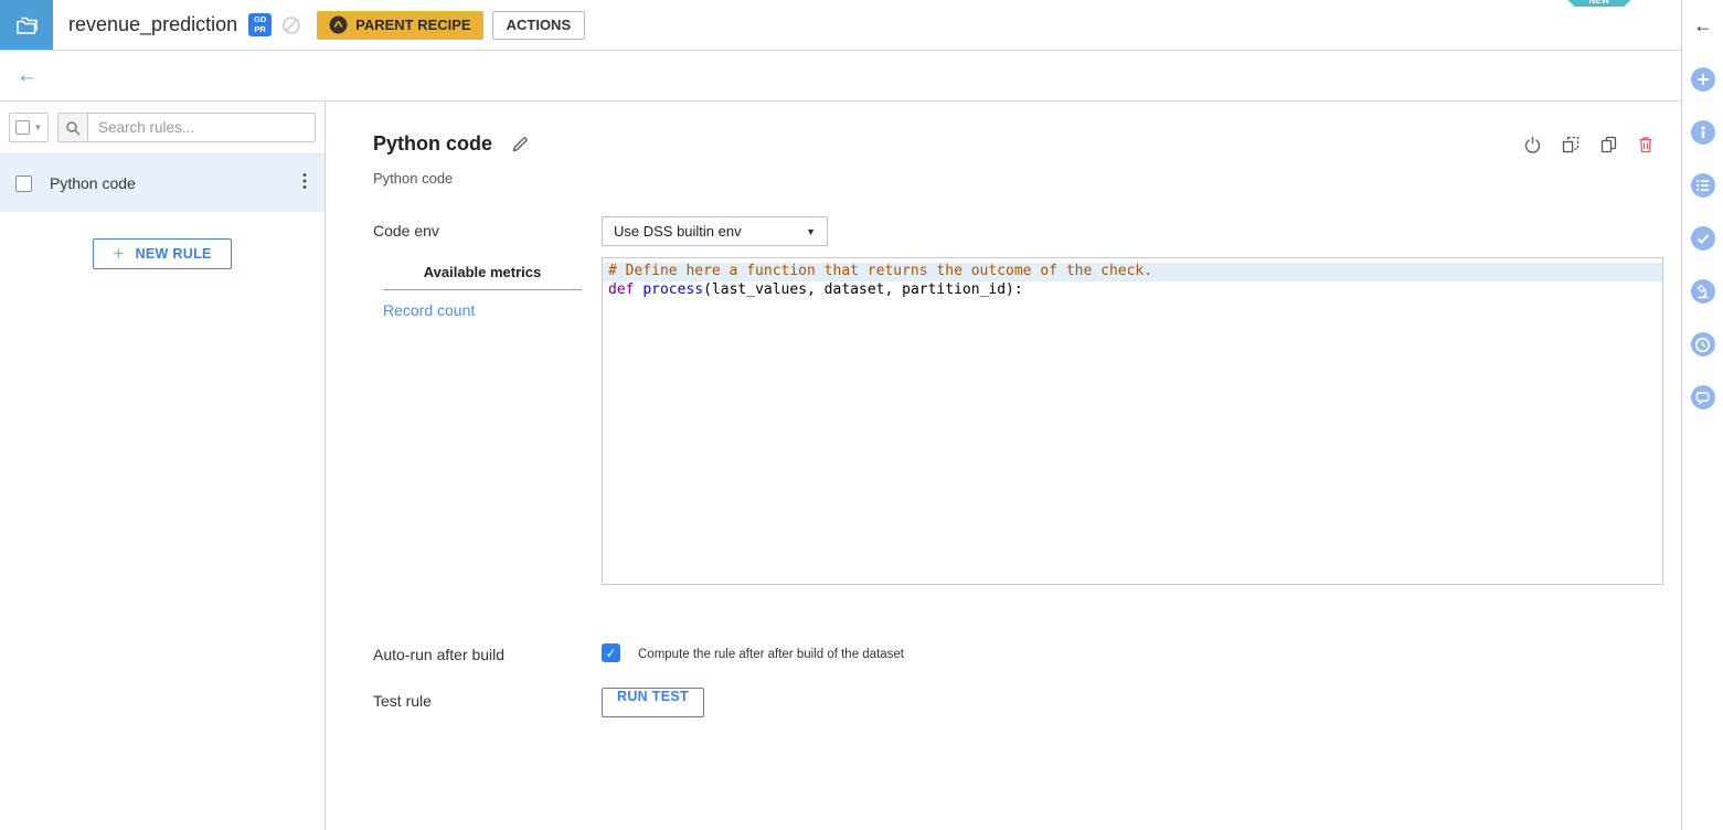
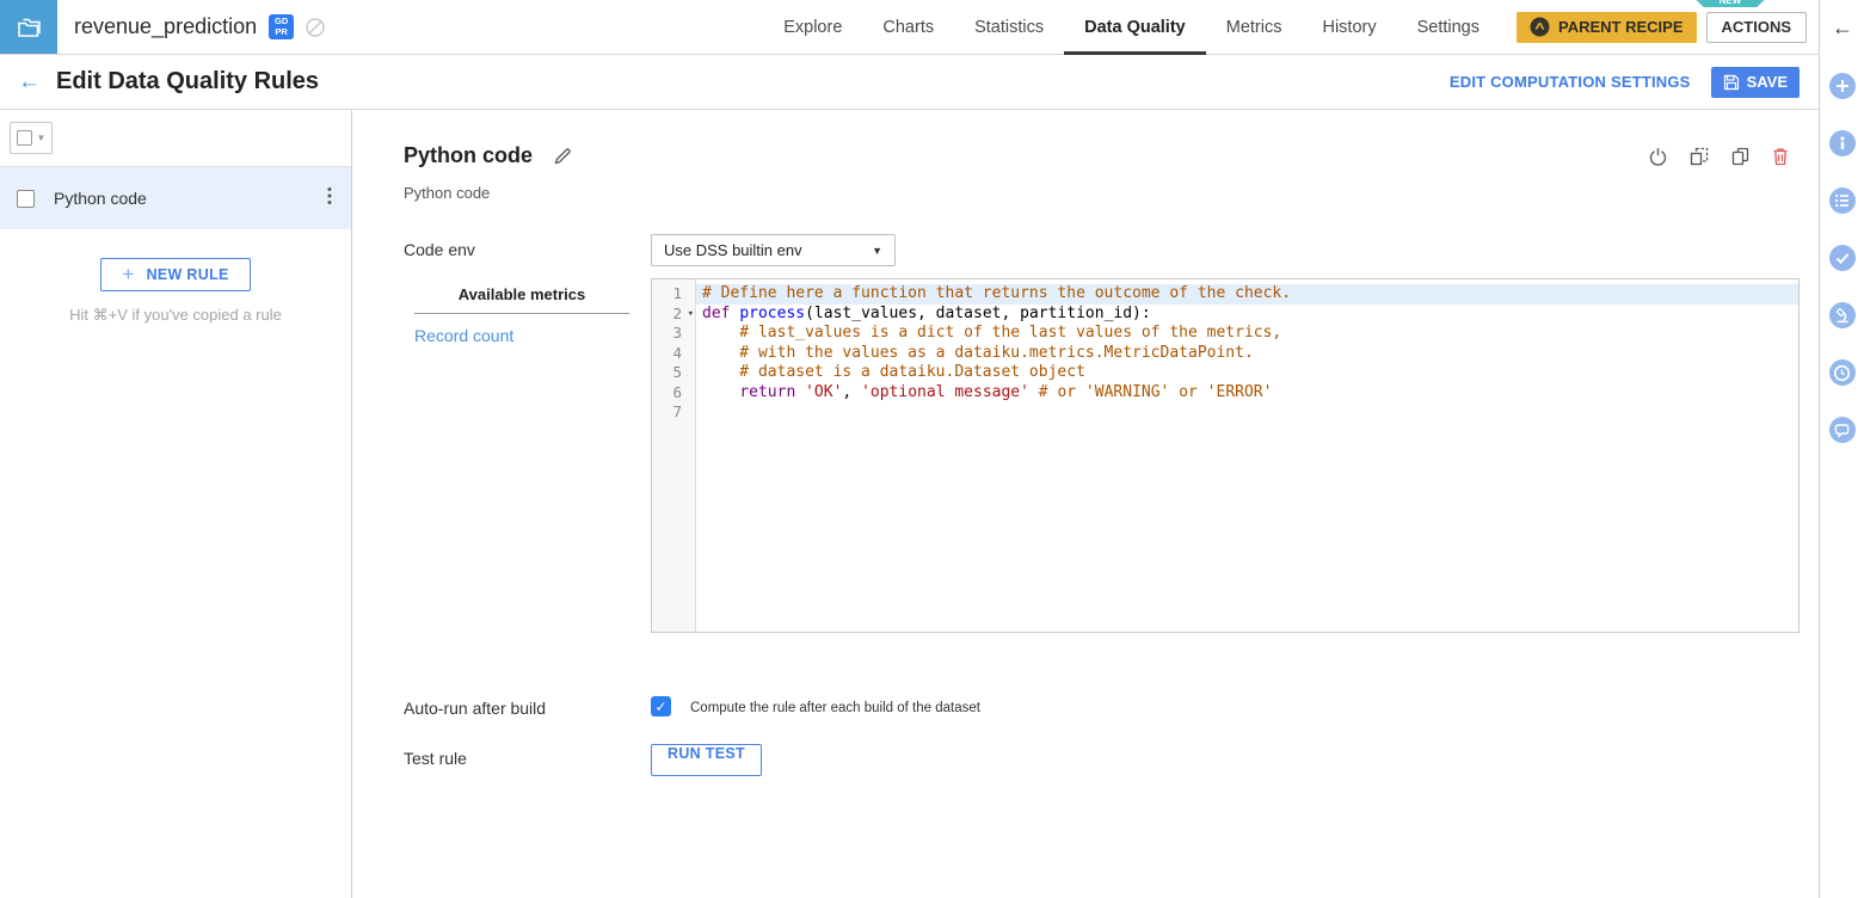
  revenue_prediction
  GD
  PR
+ Explore
+ Charts
+ Statistics
+ Data Quality
+ Metrics
+ History
+ Settings
  PARENT RECIPE
  ACTIONS
  NEW
  ←
+ Edit Data Quality Rules
+ EDIT COMPUTATION SETTINGS
+ SAVE
  ▼
- Search rules...
  Python code
  +
  NEW RULE
+ Hit ⌘+V if you've copied a rule
  Python code
  Python code
  Code env
  Use DSS builtin env
  ▼
  Available metrics
  Record count
+ 1
+ 2
+ ▾
+ 3
+ 4
+ 5
+ 6
+ 7
  # Define here a function that returns the outcome of the check.
  def process(last_values, dataset, partition_id):
+ # last_values is a dict of the last values of the metrics,
+ # with the values as a dataiku.metrics.MetricDataPoint.
+ # dataset is a dataiku.Dataset object
+ return 'OK', 'optional message' # or 'WARNING' or 'ERROR'
  Auto-run after build
  ✓
- Compute the rule after after build of the dataset
+ Compute the rule after each build of the dataset
  Test rule
  RUN TEST
  ←
